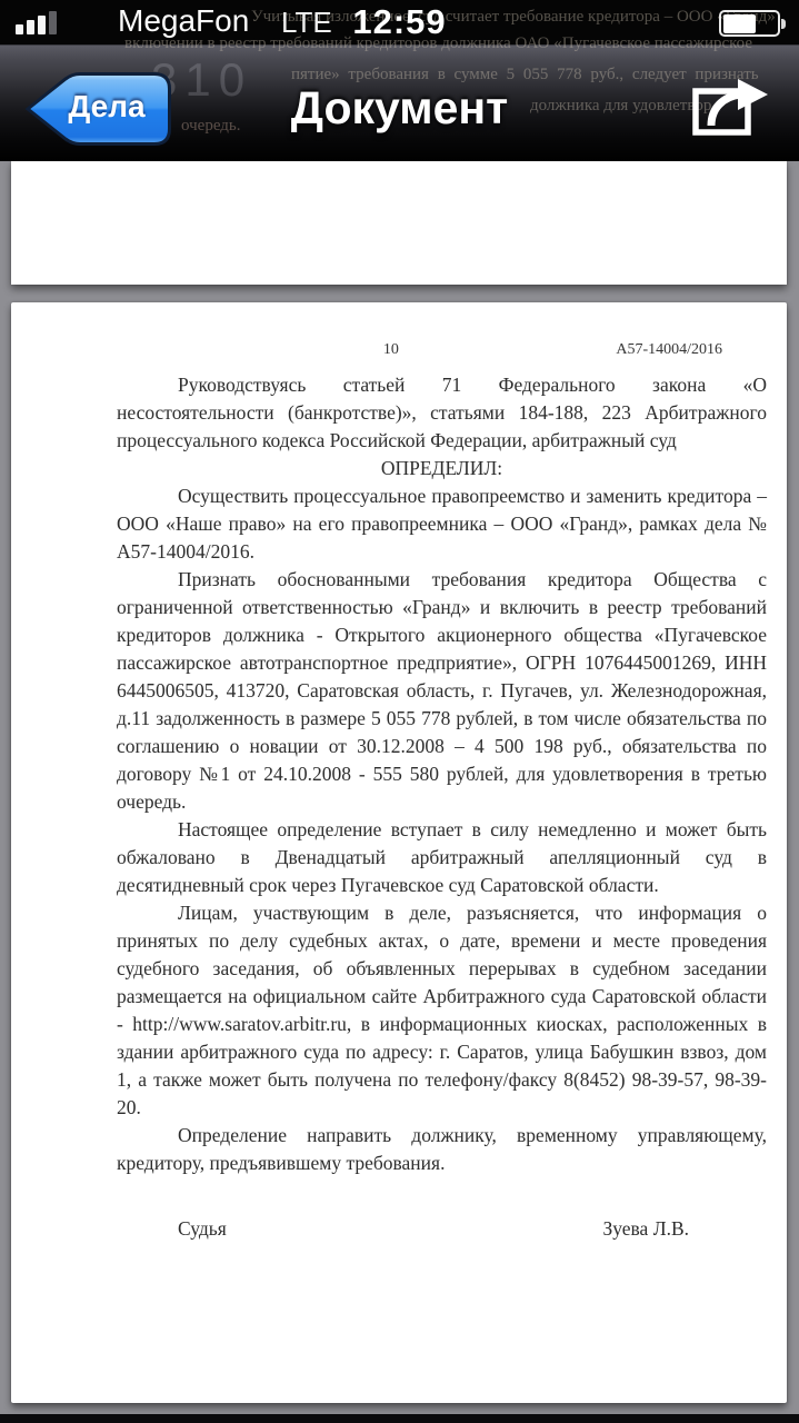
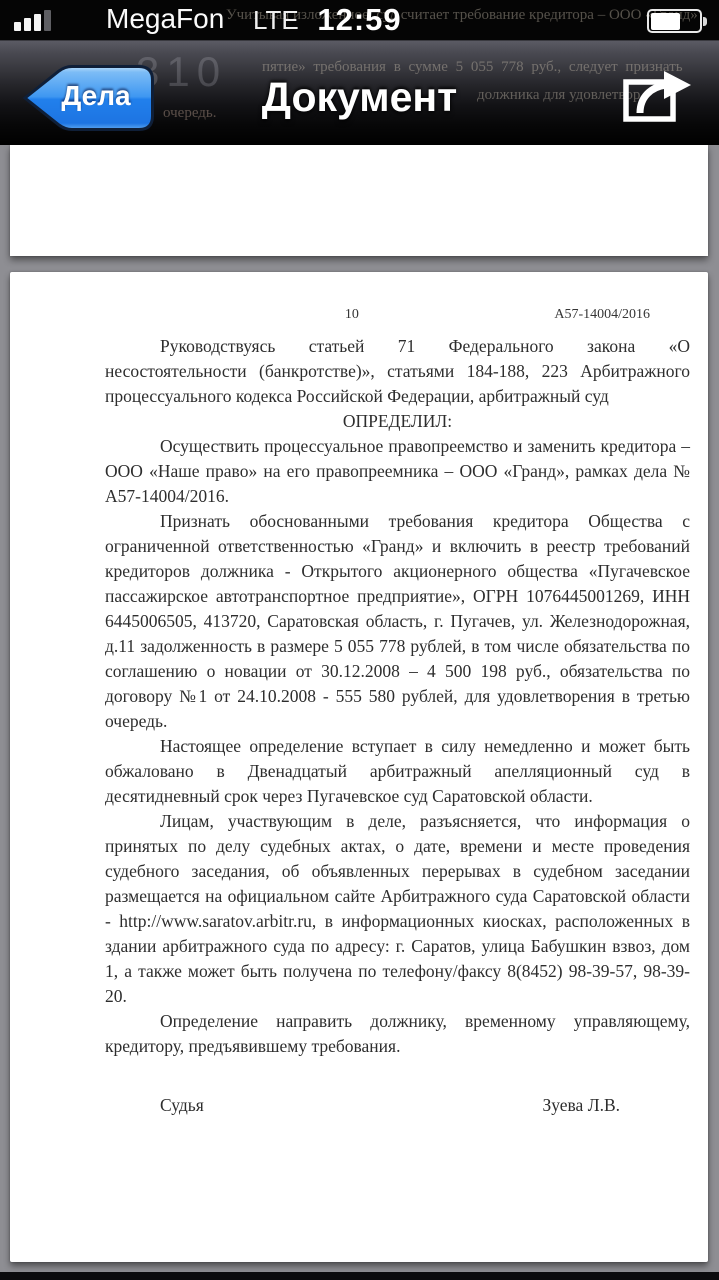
  Учитывая изложенное, суд считает требование кредитора – ООО «д»
- включении в реестр требований кредиторов должника ОАО «Пугачевское пассажирское
  пятие» требования в сумме 5 055 778 руб., следует признать
  должника для удовлетвор
  очередь.
  MegaFon
  LTE
  12:59
  Дела
  Документ
  10
  А57-14004/2016
  Руководствуясь статьей 71 Федерального закона «О несостоятельности (банкротстве)», статьями 184-188, 223 Арбитражного процессуального кодекса Российской Федерации, арбитражный суд
  ОПРЕДЕЛИЛ:
  Осуществить процессуальное правопреемство и заменить кредитора – ООО «Наше право» на его правопреемника – ООО «Гранд», рамках дела № А57-14004/2016.
  Признать обоснованными требования кредитора Общества с ограниченной ответственностью «Гранд» и включить в реестр требований кредиторов должника - Открытого акционерного общества «Пугачевское пассажирское автотранспортное предприятие», ОГРН 1076445001269, ИНН 6445006505, 413720, Саратовская область, г. Пугачев, ул. Железнодорожная, д.11 задолженность в размере 5 055 778 рублей, в том числе обязательства по соглашению о новации от 30.12.2008 – 4 500 198 руб., обязательства по договору №1 от 24.10.2008 - 555 580 рублей, для удовлетворения в третью очередь.
  Настоящее определение вступает в силу немедленно и может быть обжаловано в Двенадцатый арбитражный апелляционный суд в десятидневный срок через Пугачевское суд Саратовской области.
  Лицам, участвующим в деле, разъясняется, что информация о принятых по делу судебных актах, о дате, времени и месте проведения судебного заседания, об объявленных перерывах в судебном заседании размещается на официальном сайте Арбитражного суда Саратовской области - http://www.saratov.arbitr.ru, в информационных киосках, расположенных в здании арбитражного суда по адресу: г. Саратов, улица Бабушкин взвоз, дом 1, а также может быть получена по телефону/факсу 8(8452) 98-39-57, 98-39-20.
  Определение направить должнику, временному управляющему, кредитору, предъявившему требования.
  Судья
  Зуева Л.В.
